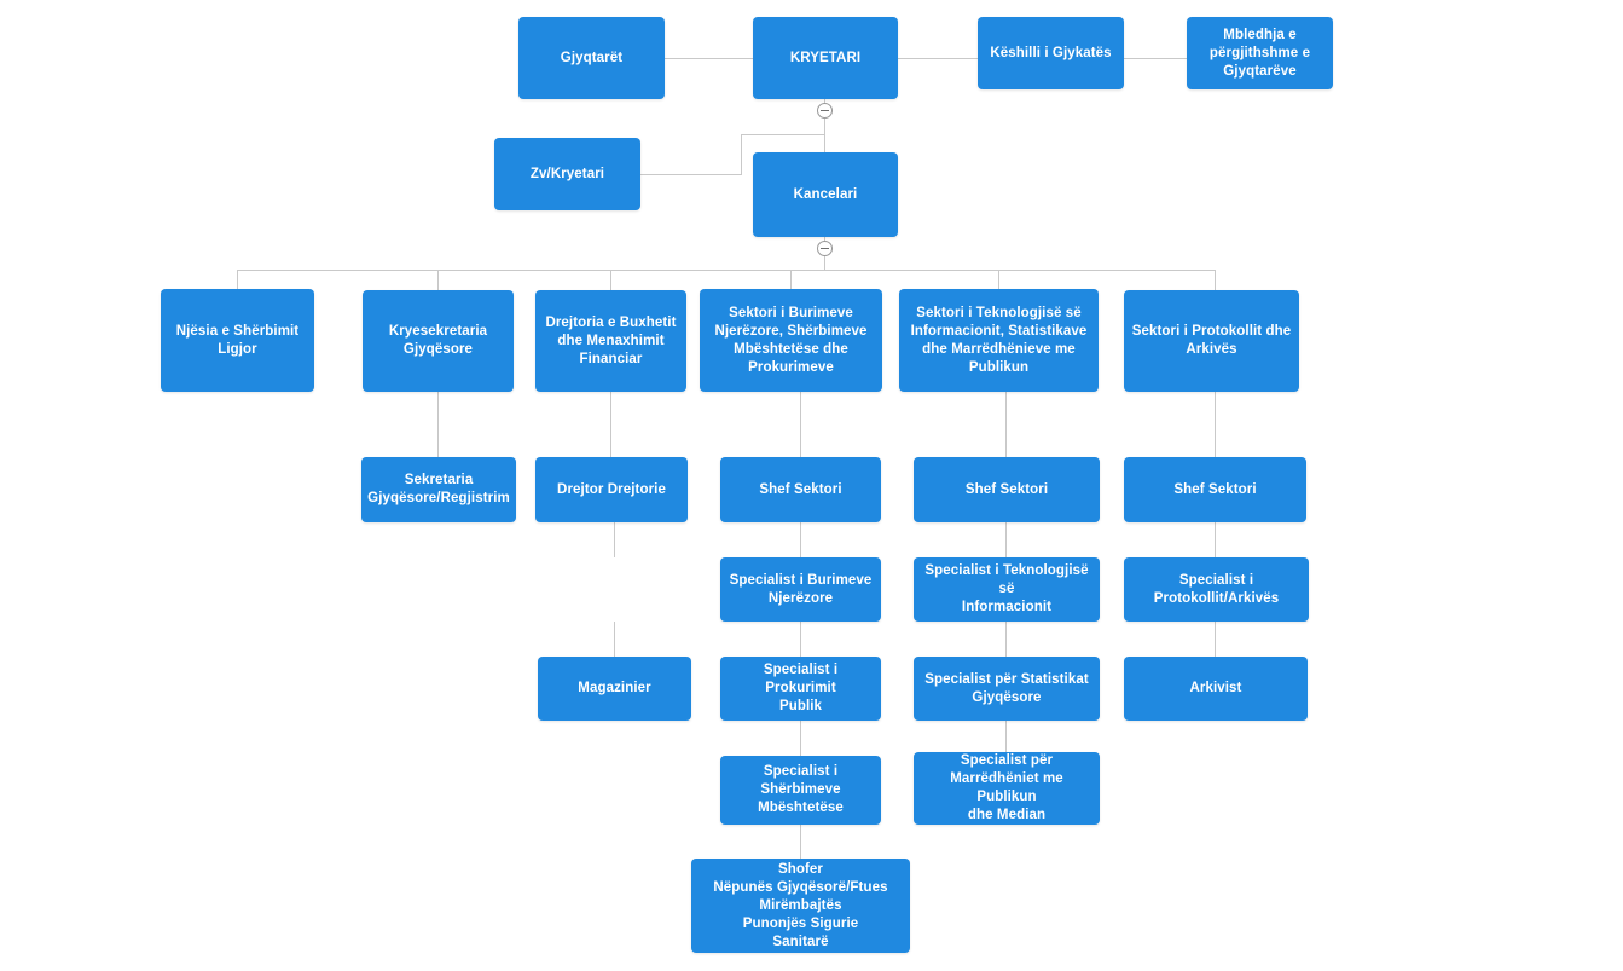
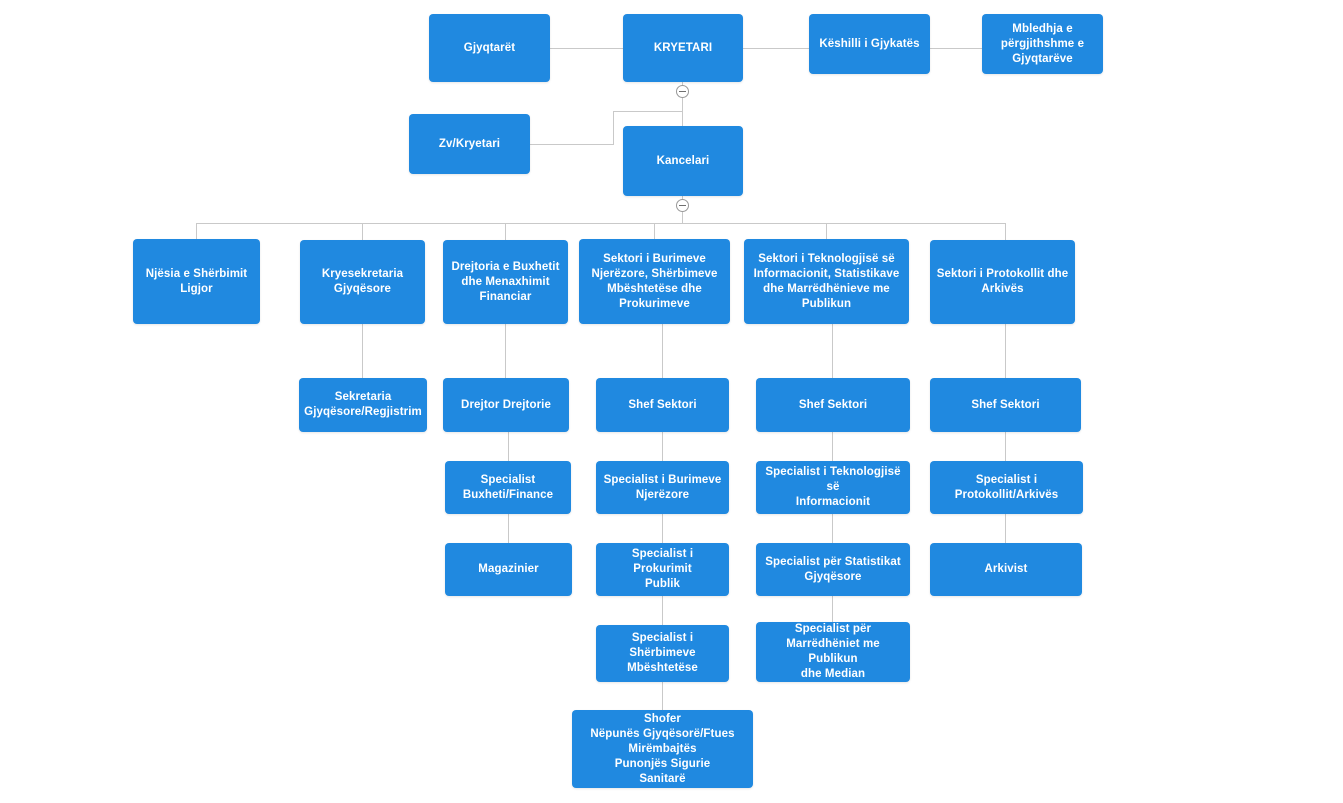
  Gjyqtarët
  KRYETARI
  Këshilli i Gjykatës
  Mbledhja e
  përgjithshme e
  Gjyqtarëve
  Zv/Kryetari
  Kancelari
  Njësia e Shërbimit
  Ligjor
  Kryesekretaria
  Gjyqësore
  Drejtoria e Buxhetit
  dhe Menaxhimit
  Financiar
  Sektori i Burimeve
  Njerëzore, Shërbimeve
  Mbështetëse dhe
  Prokurimeve
  Sektori i Teknologjisë së
  Informacionit, Statistikave
  dhe Marrëdhënieve me
  Publikun
  Sektori i Protokollit dhe
  Arkivës
  Sekretaria
  Gjyqësore/Regjistrim
  Drejtor Drejtorie
  Shef Sektori
  Shef Sektori
  Shef Sektori
+ Specialist
+ Buxheti/Finance
  Specialist i Burimeve
  Njerëzore
  Specialist i Teknologjisë së
  Informacionit
  Specialist i
  Protokollit/Arkivës
  Magazinier
  Specialist i Prokurimit
  Publik
  Specialist për Statistikat
  Gjyqësore
  Arkivist
  Specialist i
  Shërbimeve
  Mbështetëse
  Specialist për
  Marrëdhëniet me Publikun
  dhe Median
  Shofer
  Nëpunës Gjyqësorë/Ftues
  Mirëmbajtës
  Punonjës Sigurie
  Sanitarë
